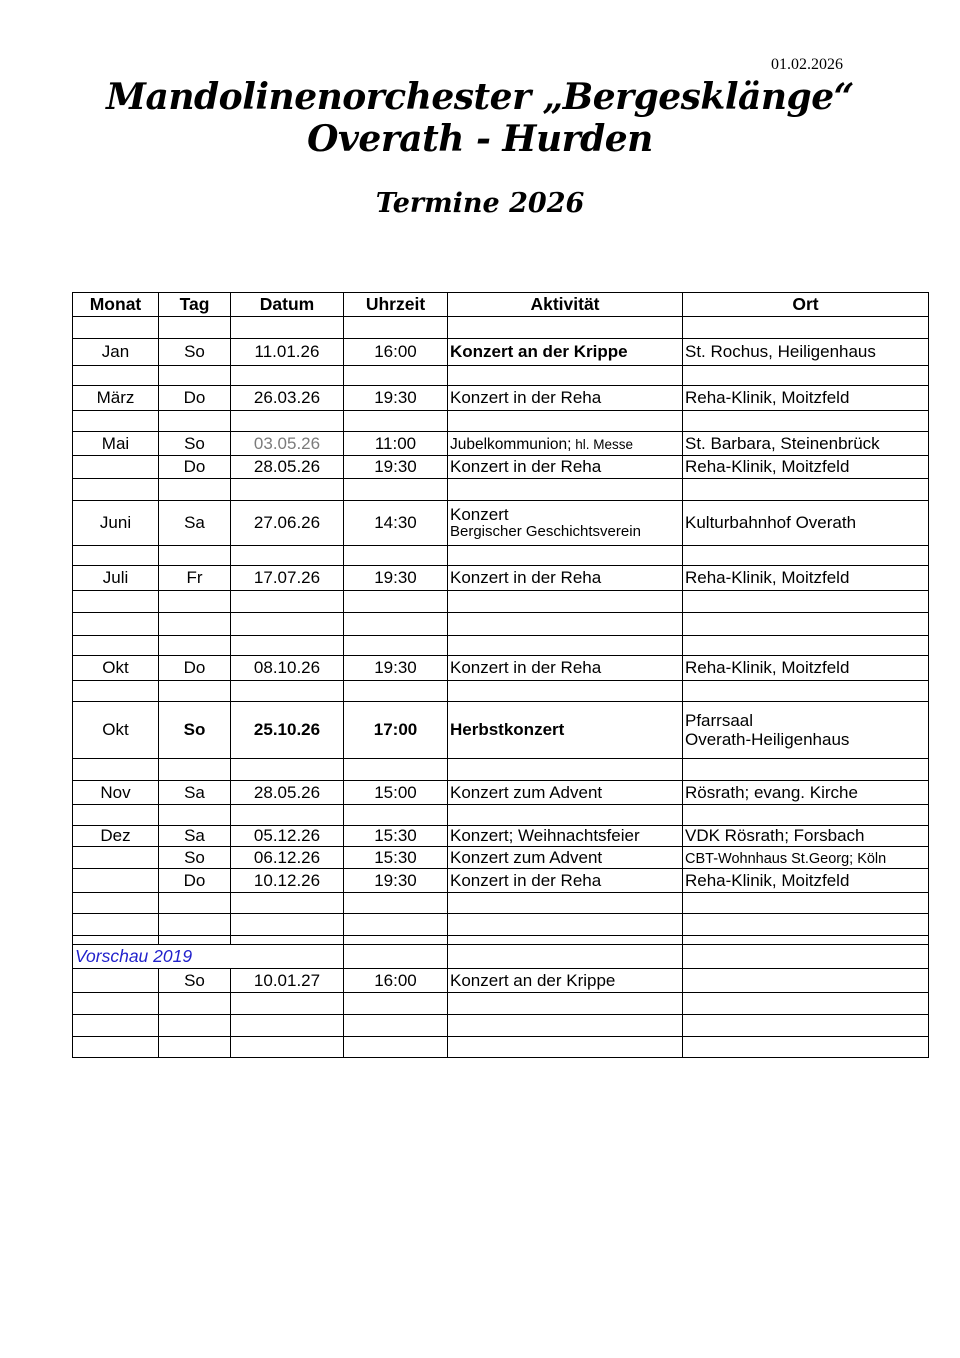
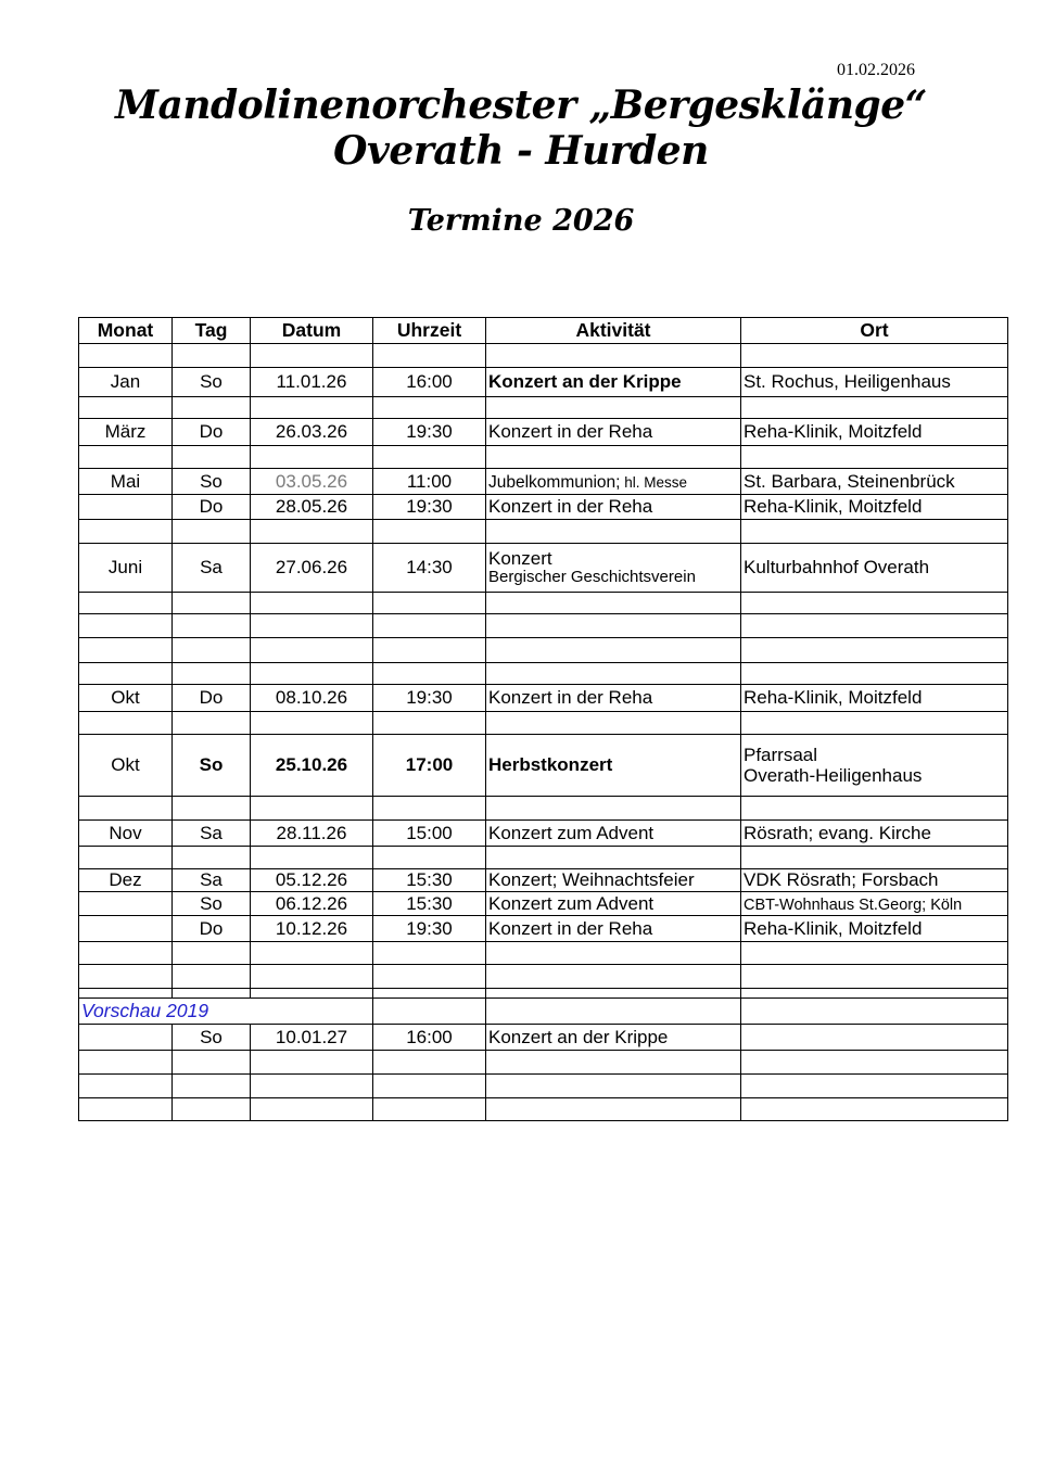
  01.02.2026
  Mandolinenorchester „Bergesklänge“
  Overath - Hurden
  Termine 2026
  Monat	Tag	Datum	Uhrzeit	Aktivität	Ort
  Jan	So	11.01.26	16:00	Konzert an der Krippe	St. Rochus, Heiligenhaus
  März	Do	26.03.26	19:30	Konzert in der Reha	Reha-Klinik, Moitzfeld
  Mai	So	03.05.26	11:00	Jubelkommunion; hl. Messe	St. Barbara, Steinenbrück
  	Do	28.05.26	19:30	Konzert in der Reha	Reha-Klinik, Moitzfeld
  Juni	Sa	27.06.26	14:30	KonzertBergischer Geschichtsverein	Kulturbahnhof Overath
- Juli	Fr	17.07.26	19:30	Konzert in der Reha	Reha-Klinik, Moitzfeld
  Okt	Do	08.10.26	19:30	Konzert in der Reha	Reha-Klinik, Moitzfeld
  Okt	So	25.10.26	17:00	Herbstkonzert	Pfarrsaal Overath-Heiligenhaus
- Nov	Sa	28.05.26	15:00	Konzert zum Advent	Rösrath; evang. Kirche
+ Nov	Sa	28.11.26	15:00	Konzert zum Advent	Rösrath; evang. Kirche
  Dez	Sa	05.12.26	15:30	Konzert; Weihnachtsfeier	VDK Rösrath; Forsbach
  	So	06.12.26	15:30	Konzert zum Advent	CBT-Wohnhaus St.Georg; Köln
  	Do	10.12.26	19:30	Konzert in der Reha	Reha-Klinik, Moitzfeld
  Vorschau 2019
  	So	10.01.27	16:00	Konzert an der Krippe
